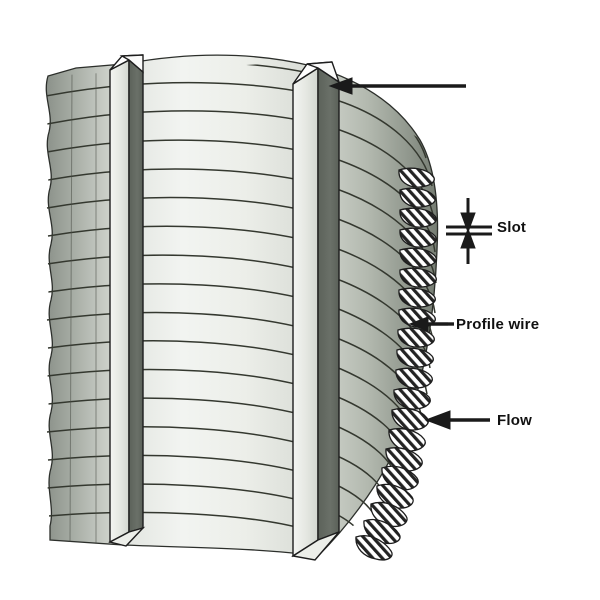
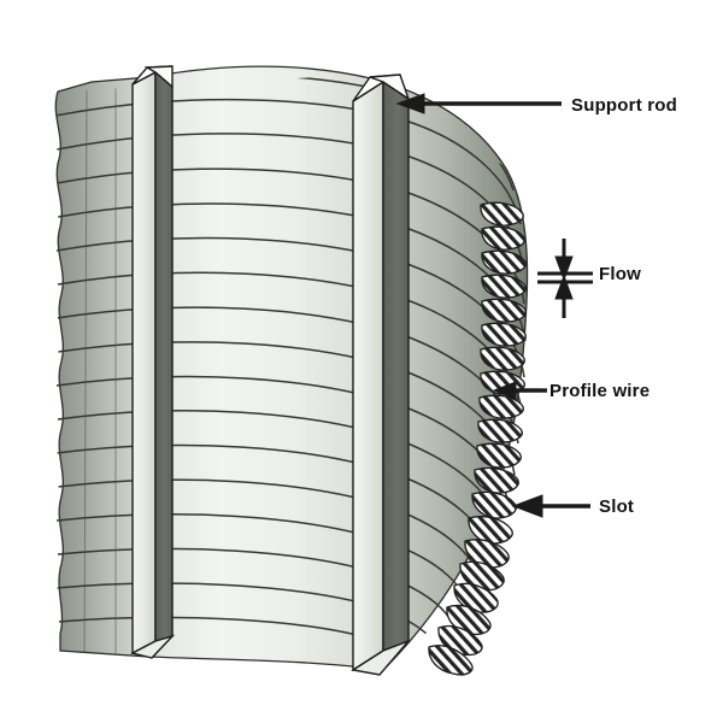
+ Support rod
- Slot
+ Flow
  Profile wire
- Flow
+ Slot
